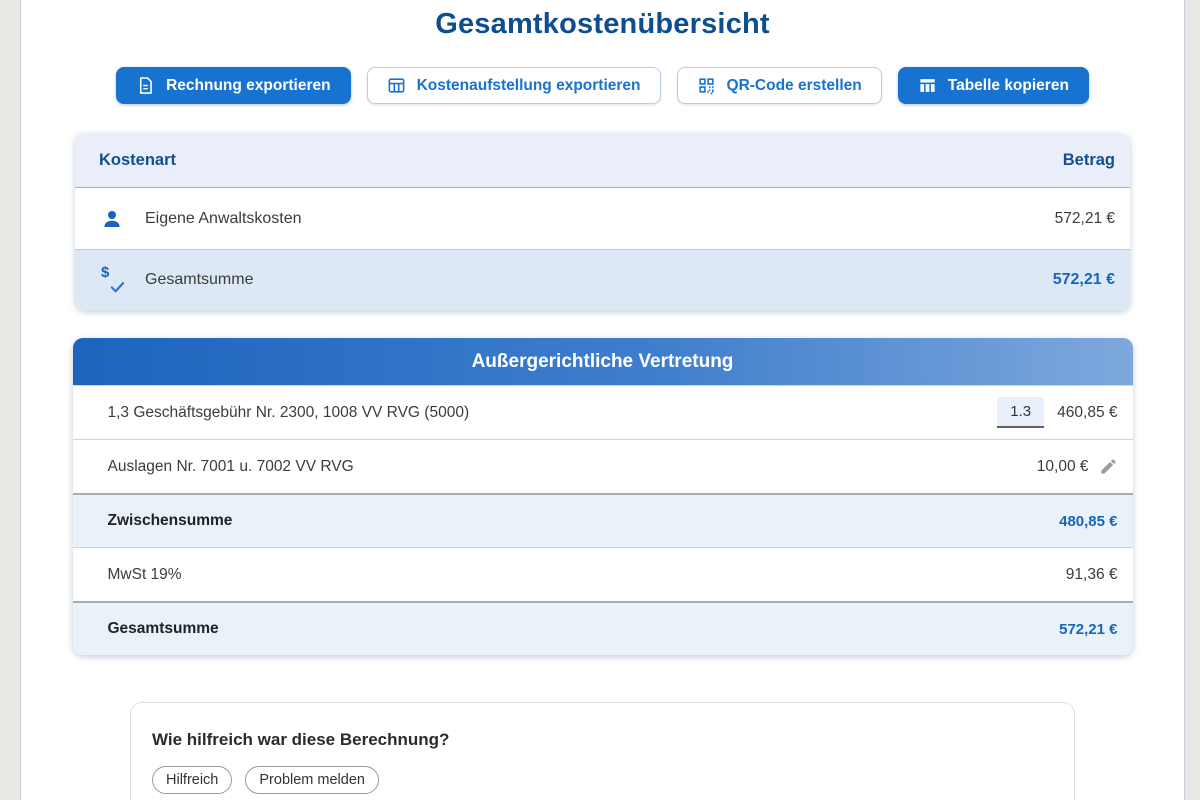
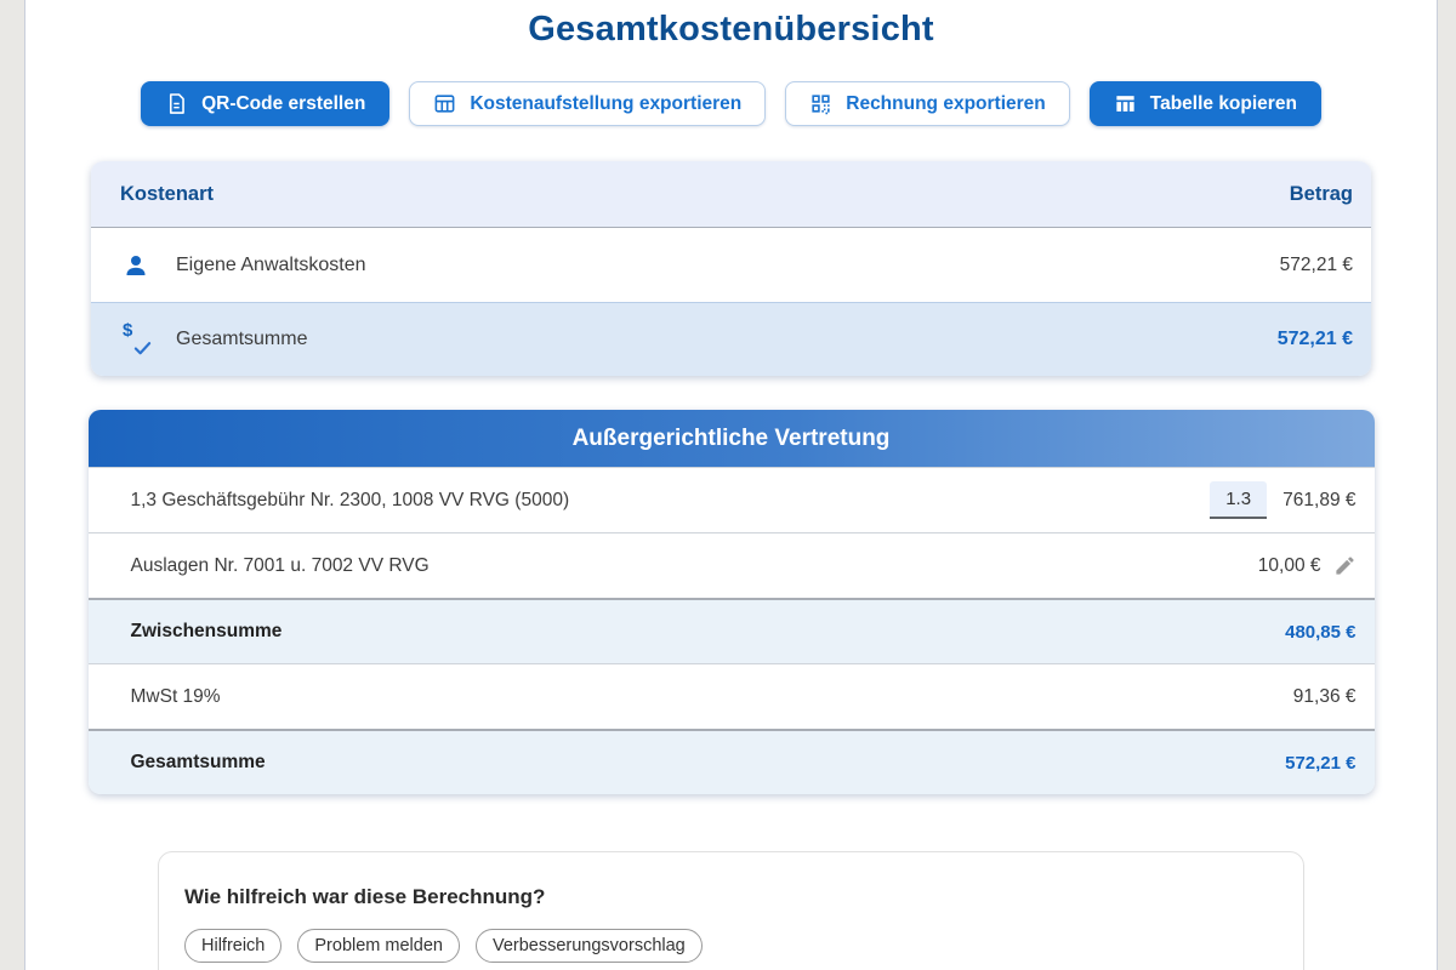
  Gesamtkostenübersicht
- Rechnung exportieren
+ QR-Code erstellen
  Kostenaufstellung exportieren
- QR-Code erstellen
+ Rechnung exportieren
  Tabelle kopieren
  Kostenart
  Betrag
  Eigene Anwaltskosten
  572,21 €
  $
  Gesamtsumme
  572,21 €
  Außergerichtliche Vertretung
  1,3 Geschäftsgebühr Nr. 2300, 1008 VV RVG (5000)
  1.3
- 460,85 €
+ 761,89 €
  Auslagen Nr. 7001 u. 7002 VV RVG
  10,00 €
  Zwischensumme
  480,85 €
  MwSt 19%
  91,36 €
  Gesamtsumme
  572,21 €
  Wie hilfreich war diese Berechnung?
  Hilfreich
  Problem melden
+ Verbesserungsvorschlag
